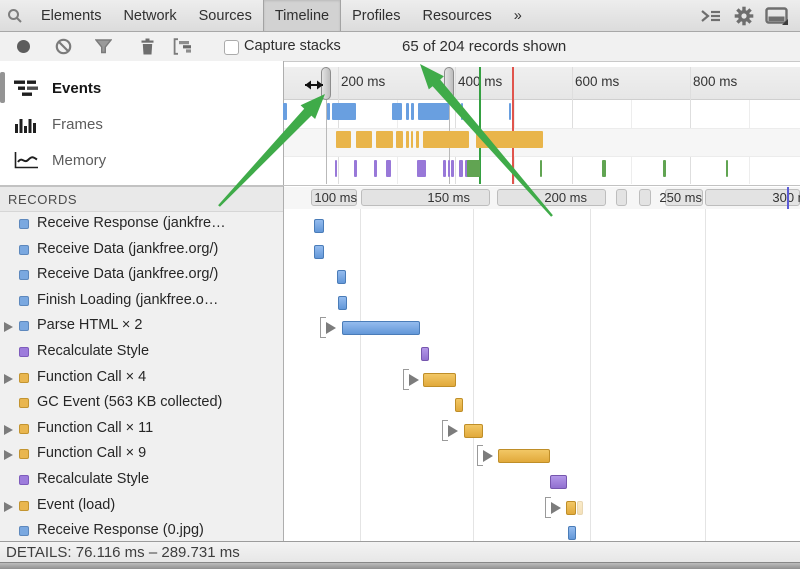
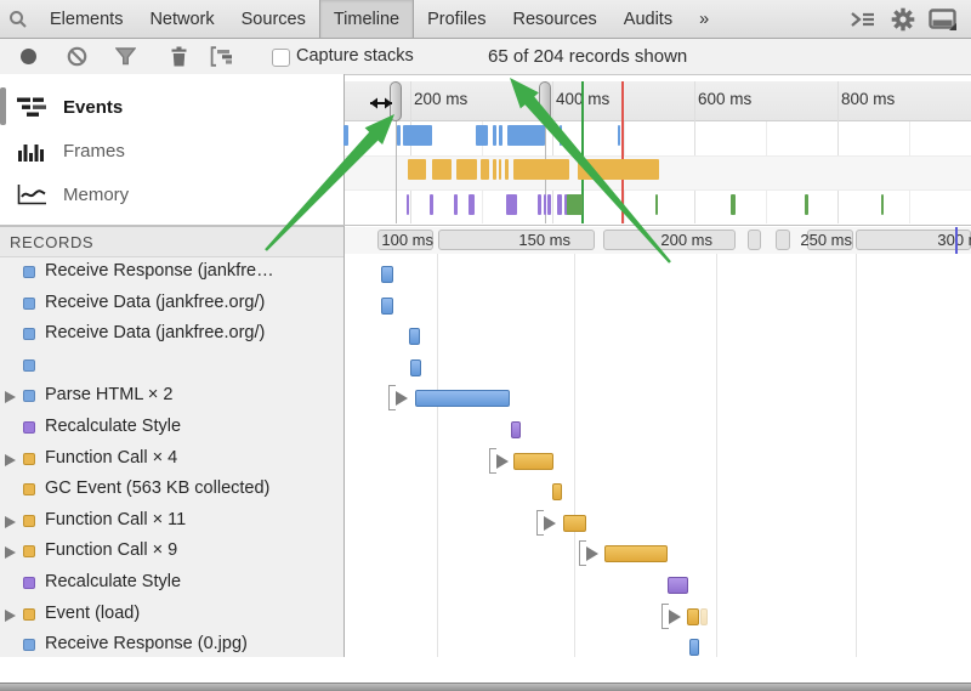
  Elements
  Network
  Sources
  Timeline
  Profiles
  Resources
+ Audits
  »
  Capture stacks
  65 of 204 records shown
  Events
  Frames
  Memory
  RECORDS
  Receive Response (jankfre…
  Receive Data (jankfree.org/)
  Receive Data (jankfree.org/)
- Finish Loading (jankfree.o…
  Parse HTML × 2
  Recalculate Style
  Function Call × 4
  GC Event (563 KB collected)
  Function Call × 11
  Function Call × 9
  Recalculate Style
  Event (load)
  Receive Response (0.jpg)
  100 ms
  150 ms
  200 ms
  250 ms
- DETAILS: 76.116 ms – 289.731 ms
  200 ms
  400 ms
  600 ms
  800 ms
